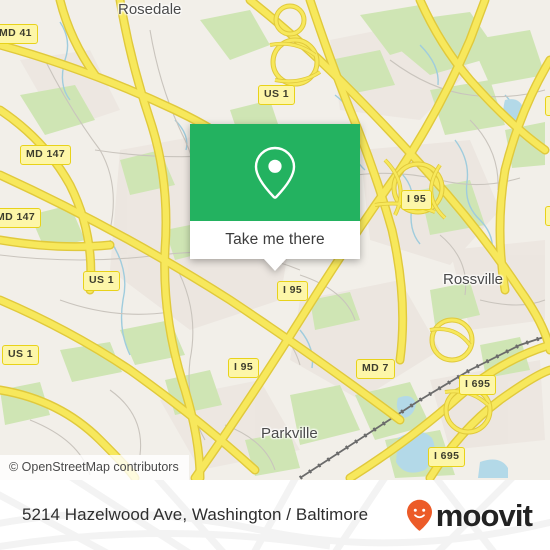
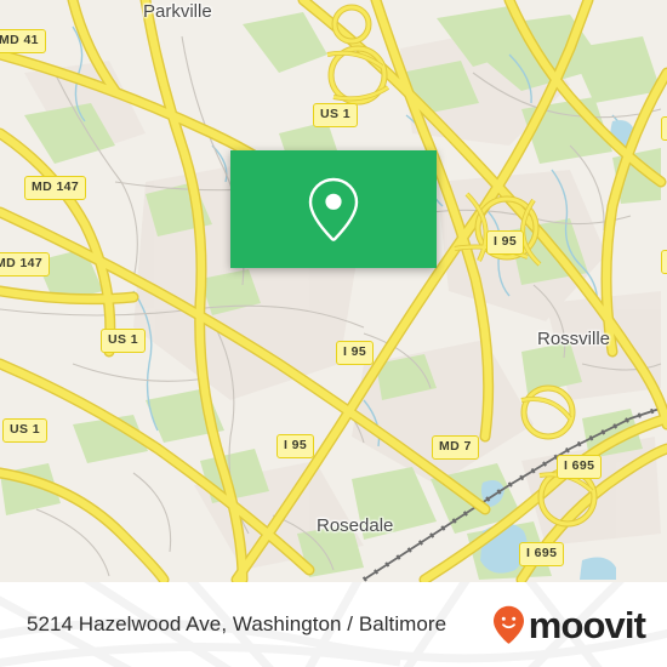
  MD 41
  US 1
  MD 147
  I 95
  MD 147
  US 1
  I 95
  US 1
  I 95
  MD 7
  I 695
  I 695
- Rosedale
+ Parkville
  Rossville
- Parkville
+ Rosedale
- Take me there
- © OpenStreetMap contributors
  5214 Hazelwood Ave, Washington / Baltimore
  moovit
